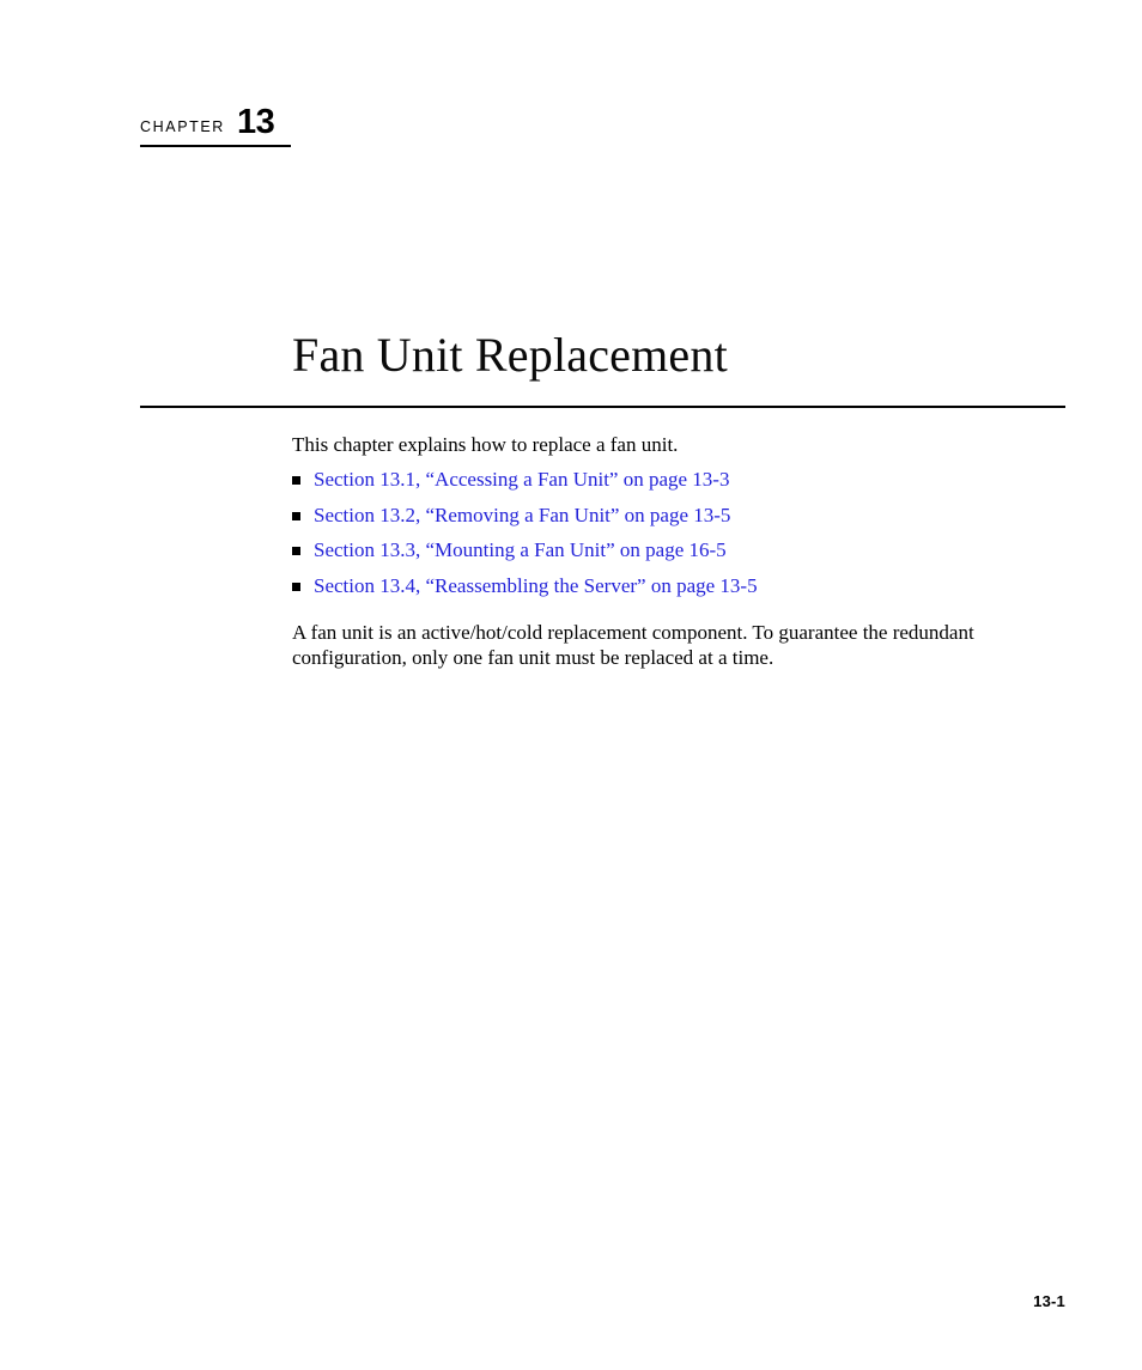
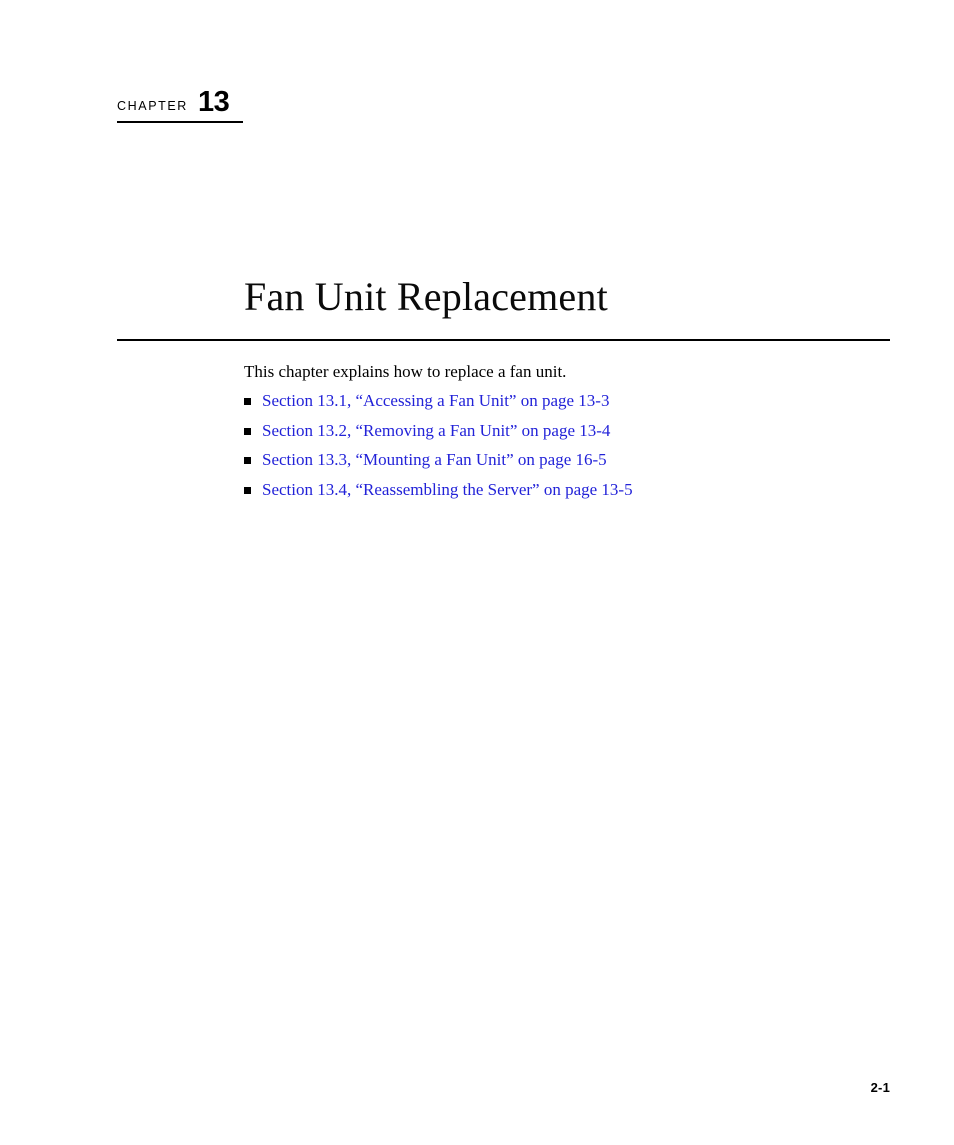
  CHAPTER
  13
  Fan Unit Replacement
  This chapter explains how to replace a fan unit.
  Section 13.1, “Accessing a Fan Unit” on page 13-3
- Section 13.2, “Removing a Fan Unit” on page 13-5
+ Section 13.2, “Removing a Fan Unit” on page 13-4
  Section 13.3, “Mounting a Fan Unit” on page 16-5
  Section 13.4, “Reassembling the Server” on page 13-5
- A fan unit is an active/hot/cold replacement component. To guarantee the redundant configuration, only one fan unit must be replaced at a time.
- 13-1
+ 2-1
